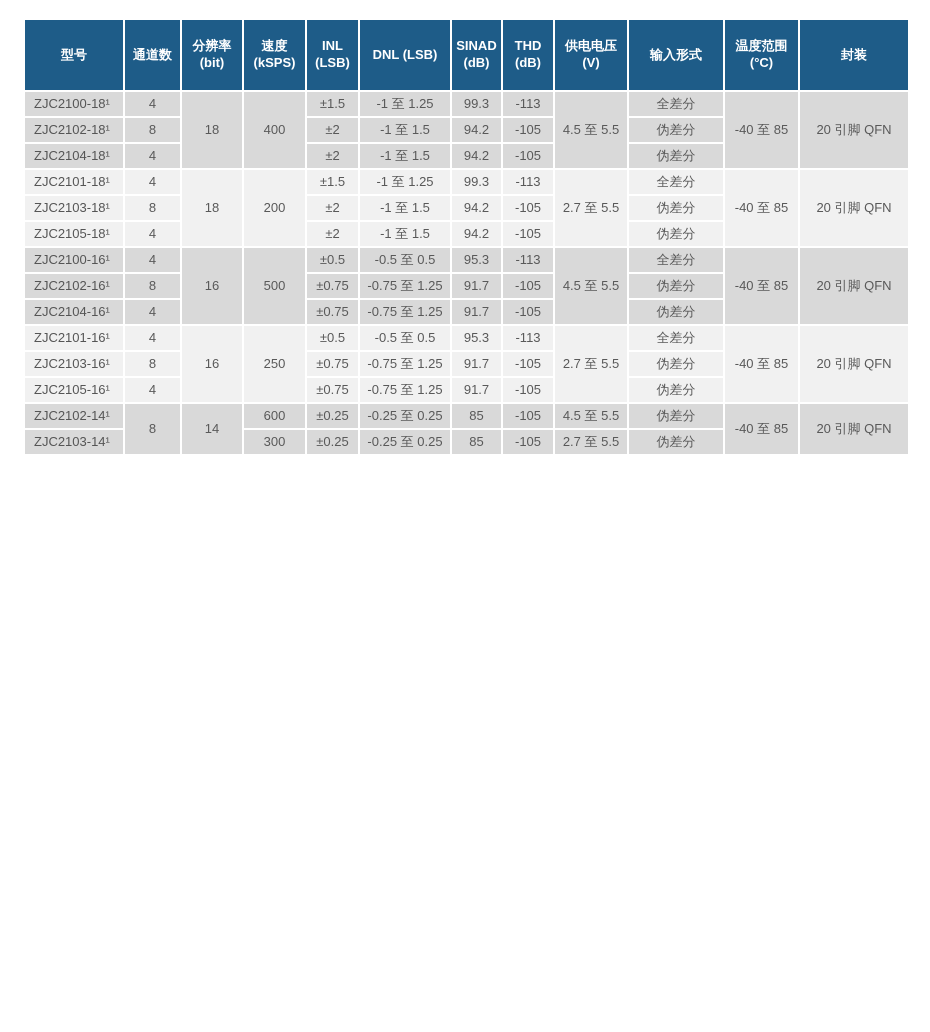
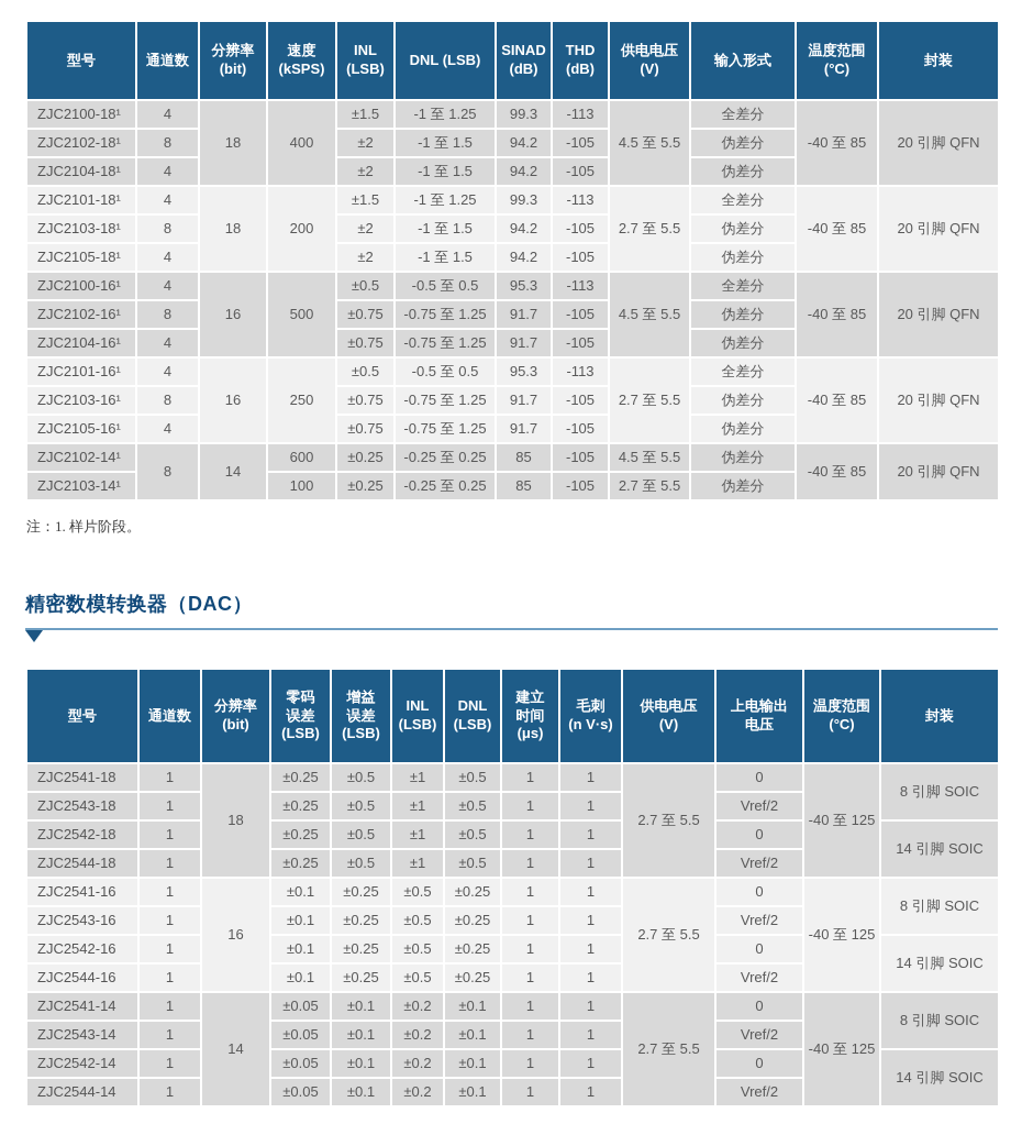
  型号	通道数	分辨率 (bit)	速度 (kSPS)	INL (LSB)	DNL (LSB)	SINAD (dB)	THD (dB)	供电电压 (V)	输入形式	温度范围 (°C)	封装
  ZJC2100-18¹	4	18	400	±1.5	-1 至 1.25	99.3	-113	4.5 至 5.5	全差分	-40 至 85	20 引脚 QFN
  ZJC2102-18¹	8	±2	-1 至 1.5	94.2	-105	伪差分
  ZJC2104-18¹	4	±2	-1 至 1.5	94.2	-105	伪差分
  ZJC2101-18¹	4	18	200	±1.5	-1 至 1.25	99.3	-113	2.7 至 5.5	全差分	-40 至 85	20 引脚 QFN
  ZJC2103-18¹	8	±2	-1 至 1.5	94.2	-105	伪差分
  ZJC2105-18¹	4	±2	-1 至 1.5	94.2	-105	伪差分
  ZJC2100-16¹	4	16	500	±0.5	-0.5 至 0.5	95.3	-113	4.5 至 5.5	全差分	-40 至 85	20 引脚 QFN
  ZJC2102-16¹	8	±0.75	-0.75 至 1.25	91.7	-105	伪差分
  ZJC2104-16¹	4	±0.75	-0.75 至 1.25	91.7	-105	伪差分
  ZJC2101-16¹	4	16	250	±0.5	-0.5 至 0.5	95.3	-113	2.7 至 5.5	全差分	-40 至 85	20 引脚 QFN
  ZJC2103-16¹	8	±0.75	-0.75 至 1.25	91.7	-105	伪差分
  ZJC2105-16¹	4	±0.75	-0.75 至 1.25	91.7	-105	伪差分
  ZJC2102-14¹	8	14	600	±0.25	-0.25 至 0.25	85	-105	4.5 至 5.5	伪差分	-40 至 85	20 引脚 QFN
- ZJC2103-14¹	300	±0.25	-0.25 至 0.25	85	-105	2.7 至 5.5	伪差分
+ ZJC2103-14¹	100	±0.25	-0.25 至 0.25	85	-105	2.7 至 5.5	伪差分
+ 注：1. 样片阶段。
+ 精密数模转换器（DAC）
+ 型号	通道数	分辨率 (bit)	零码 误差 (LSB)	增益 误差 (LSB)	INL (LSB)	DNL (LSB)	建立 时间 (μs)	毛刺 (n V·s)	供电电压 (V)	上电输出 电压	温度范围 (°C)	封装
+ ZJC2541-18	1	18	±0.25	±0.5	±1	±0.5	1	1	2.7 至 5.5	0	-40 至 125	8 引脚 SOIC
+ ZJC2543-18	1	±0.25	±0.5	±1	±0.5	1	1	Vref/2
+ ZJC2542-18	1	±0.25	±0.5	±1	±0.5	1	1	0	14 引脚 SOIC
+ ZJC2544-18	1	±0.25	±0.5	±1	±0.5	1	1	Vref/2
+ ZJC2541-16	1	16	±0.1	±0.25	±0.5	±0.25	1	1	2.7 至 5.5	0	-40 至 125	8 引脚 SOIC
+ ZJC2543-16	1	±0.1	±0.25	±0.5	±0.25	1	1	Vref/2
+ ZJC2542-16	1	±0.1	±0.25	±0.5	±0.25	1	1	0	14 引脚 SOIC
+ ZJC2544-16	1	±0.1	±0.25	±0.5	±0.25	1	1	Vref/2
+ ZJC2541-14	1	14	±0.05	±0.1	±0.2	±0.1	1	1	2.7 至 5.5	0	-40 至 125	8 引脚 SOIC
+ ZJC2543-14	1	±0.05	±0.1	±0.2	±0.1	1	1	Vref/2
+ ZJC2542-14	1	±0.05	±0.1	±0.2	±0.1	1	1	0	14 引脚 SOIC
+ ZJC2544-14	1	±0.05	±0.1	±0.2	±0.1	1	1	Vref/2
